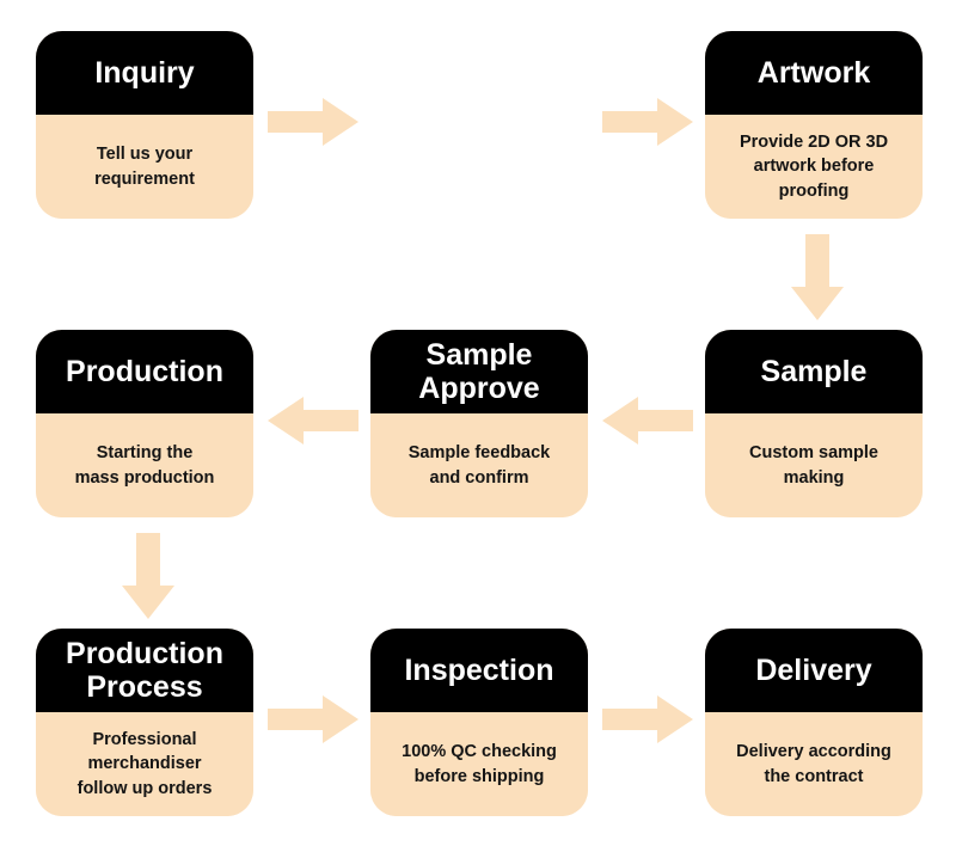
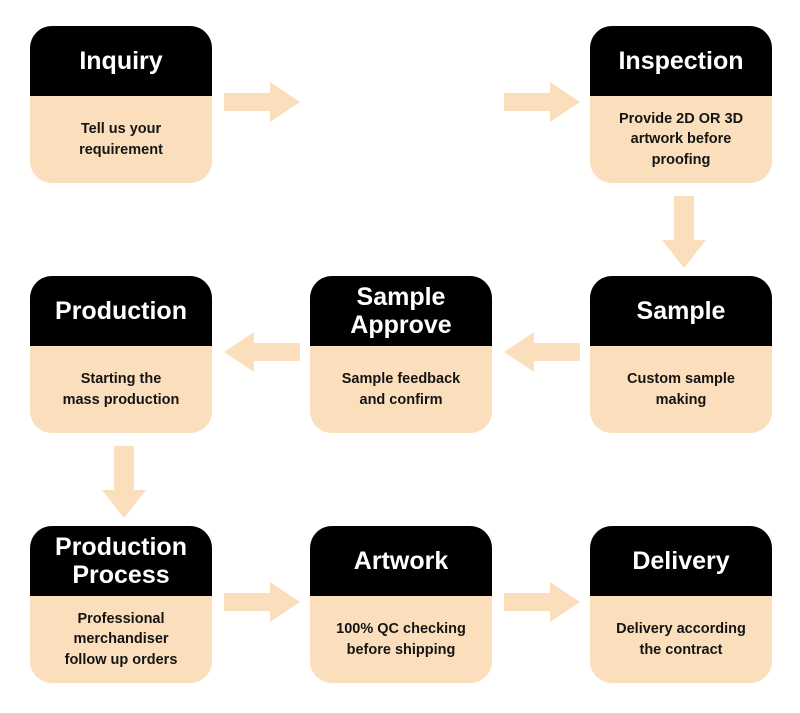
  Inquiry
  Tell us your
  requirement
- Artwork
+ Inspection
  Provide 2D OR 3D
  artwork before
  proofing
  Production
  Starting the
  mass production
  Sample Approve
  Sample feedback
  and confirm
  Sample
  Custom sample
  making
  Production Process
  Professional
  merchandiser
  follow up orders
- Inspection
+ Artwork
  100% QC checking
  before shipping
  Delivery
  Delivery according
  the contract
